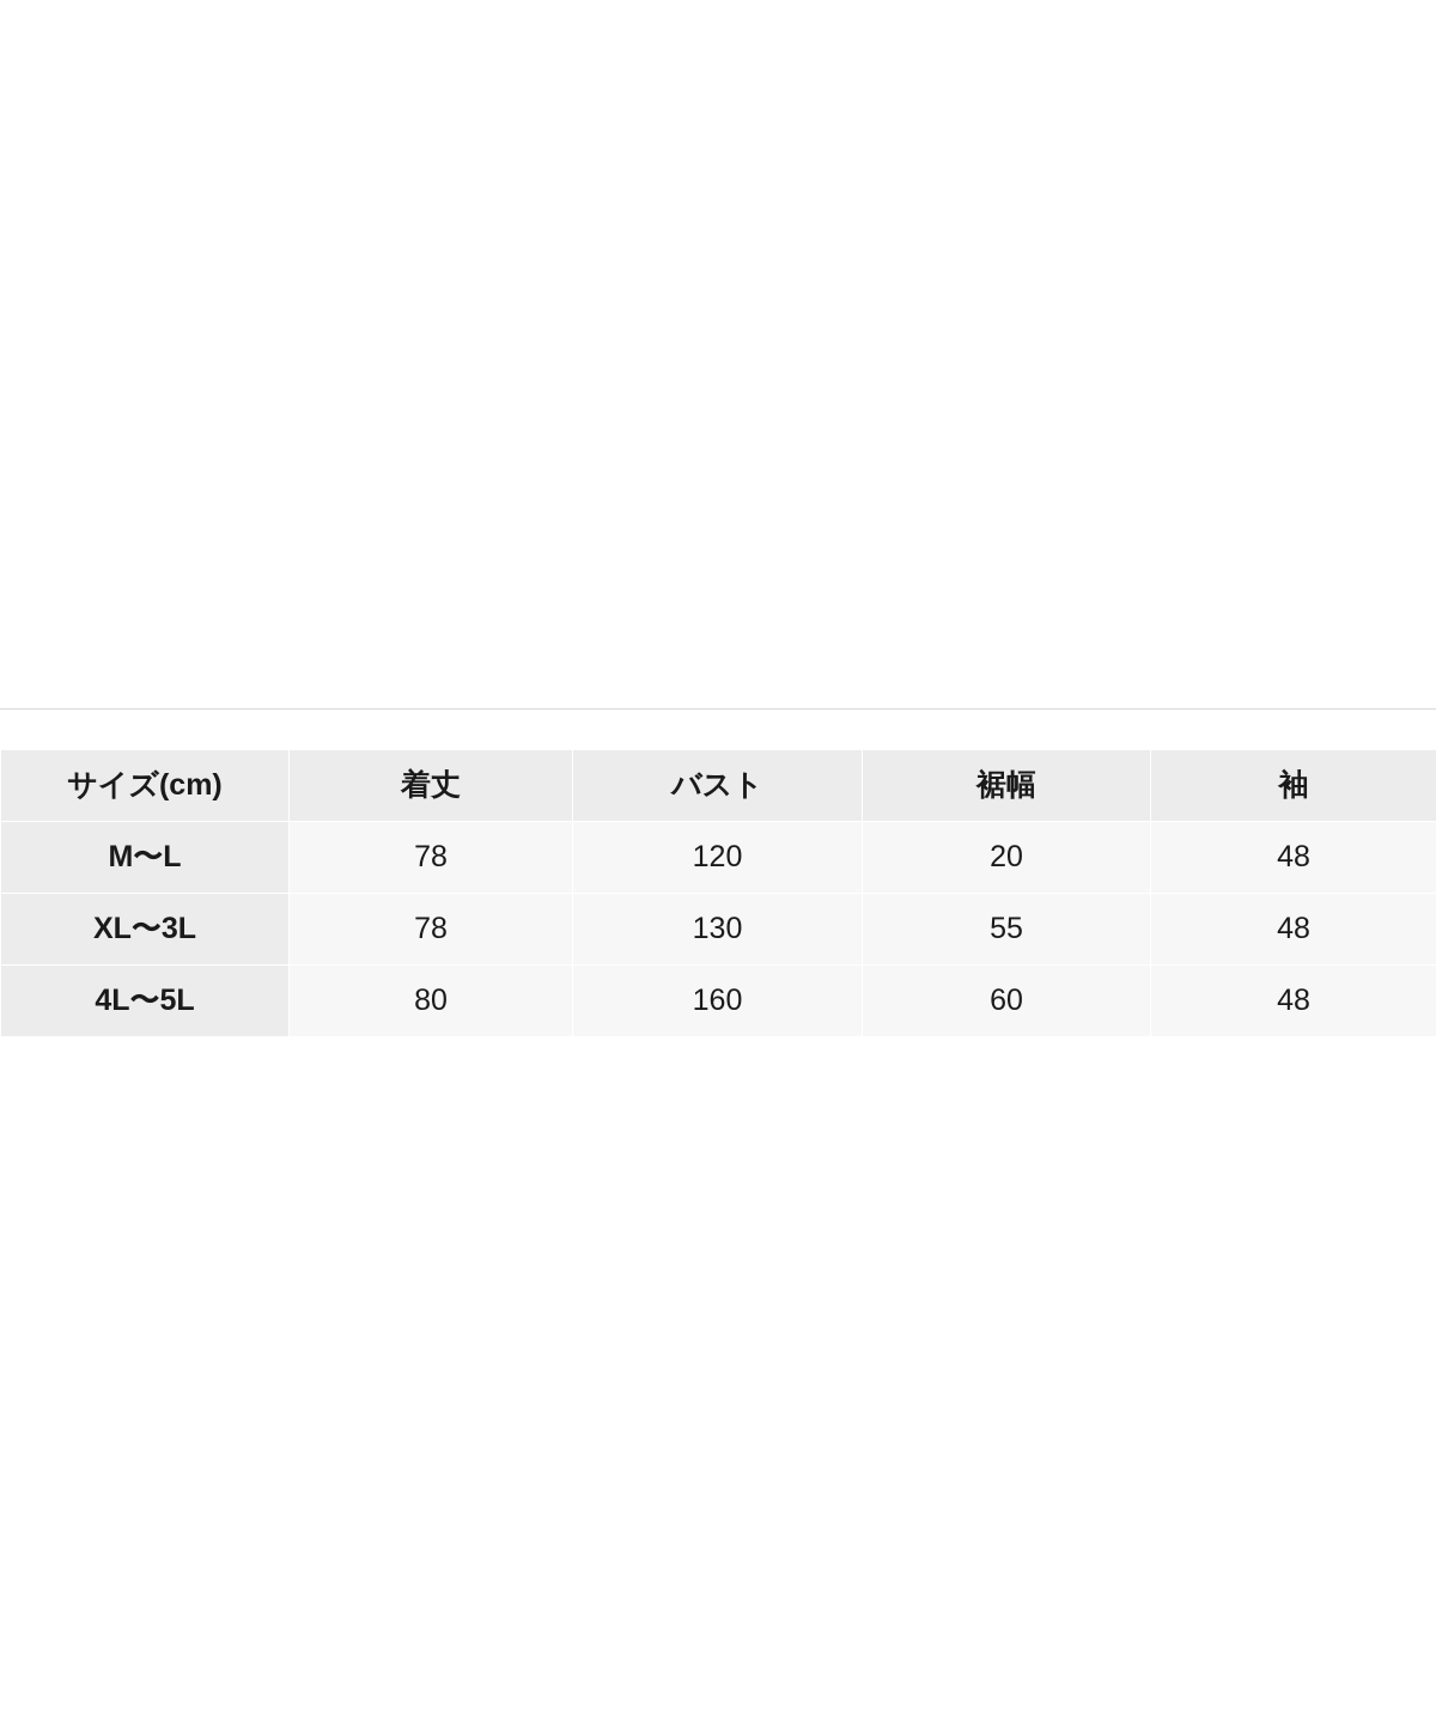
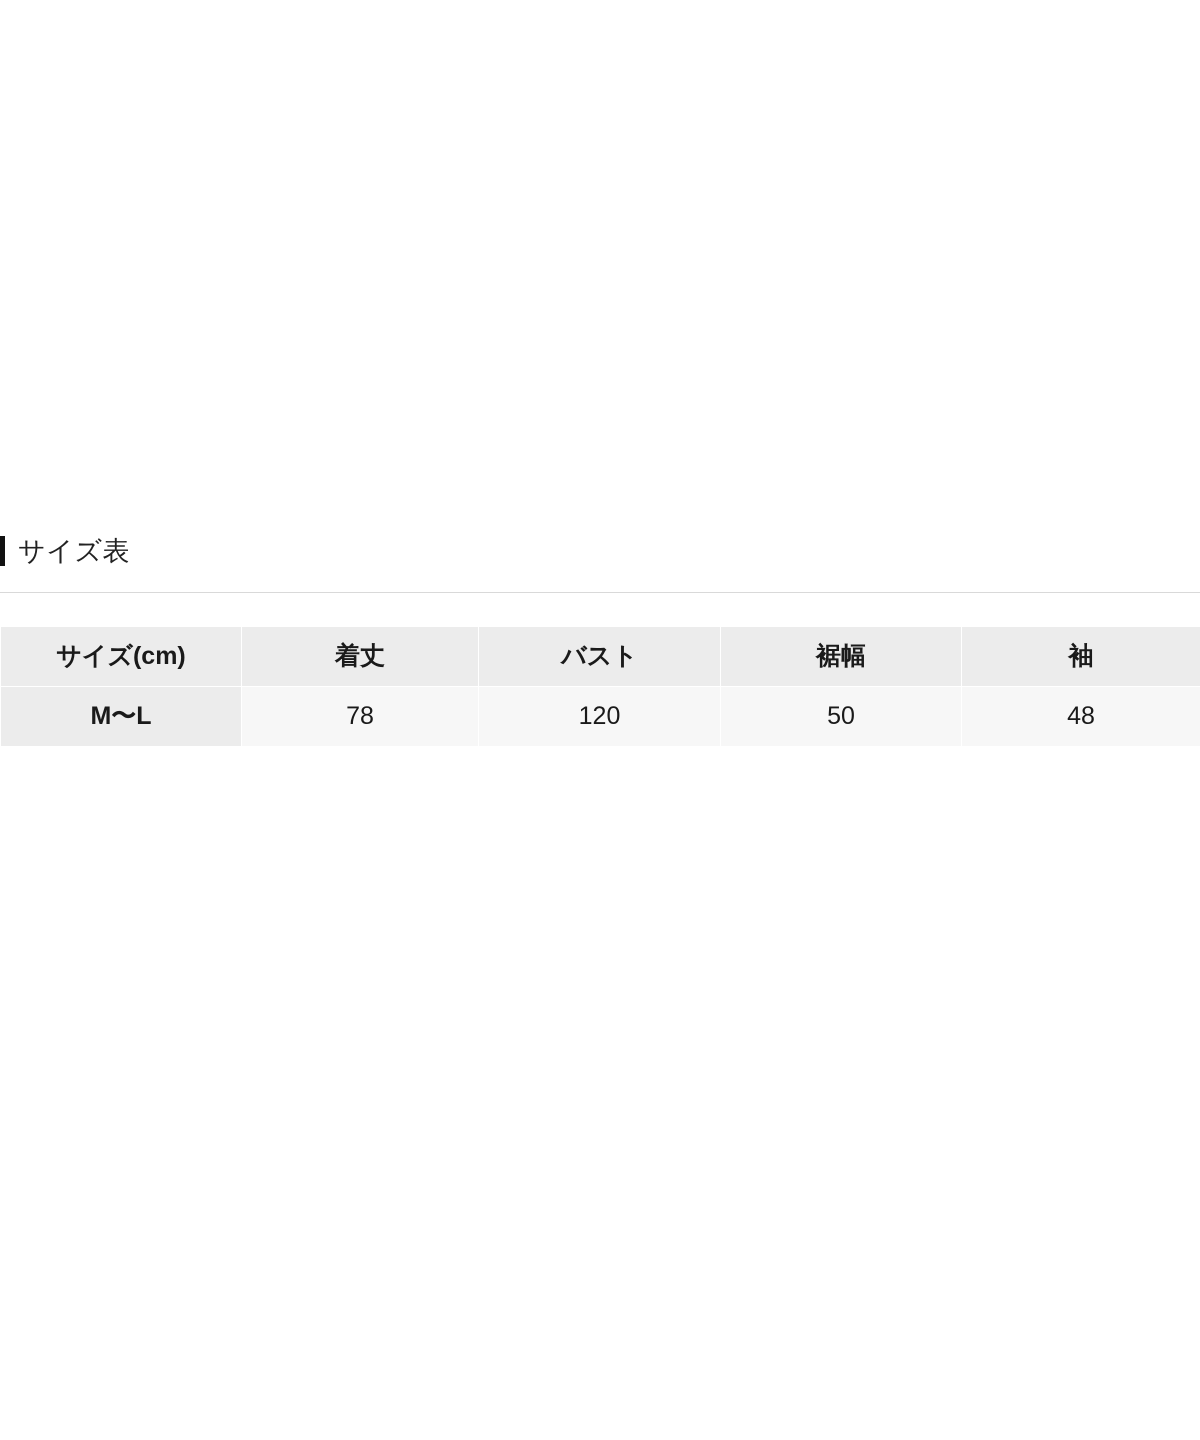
+ サイズ表
  サイズ(cm)	着丈	バスト	裾幅	袖
- M〜L	78	120	20	48
+ M〜L	78	120	50	48
- XL〜3L	78	130	55	48
- 4L〜5L	80	160	60	48
